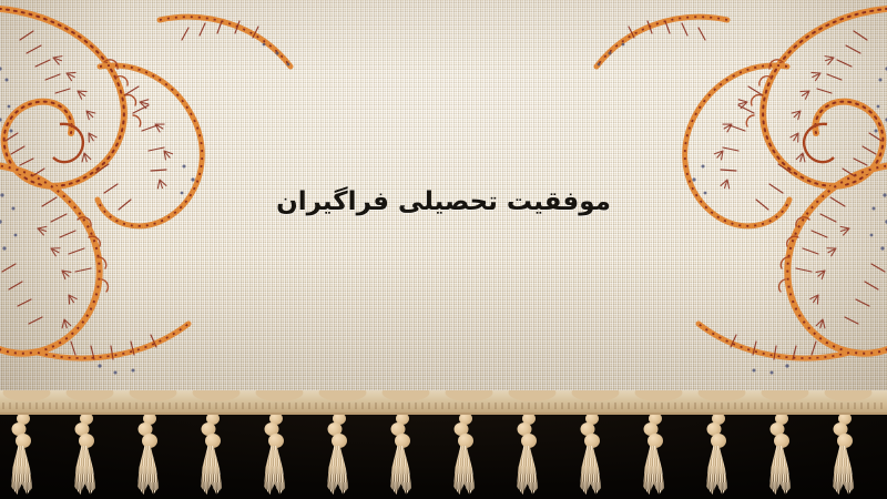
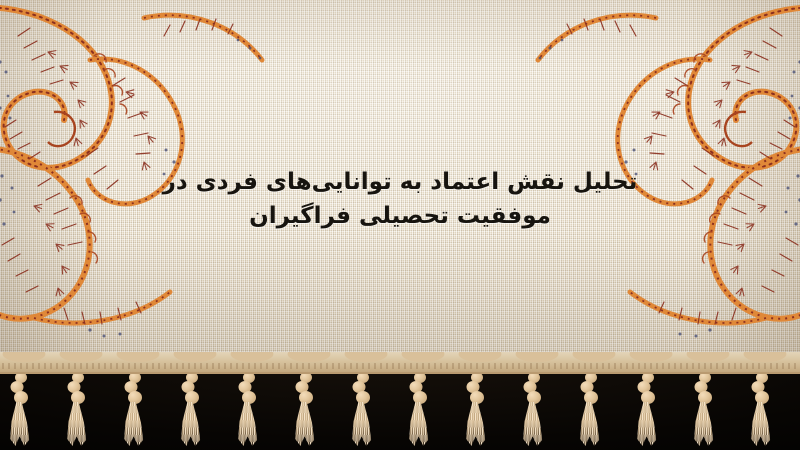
+ تحلیل نقش اعتماد به توانایی‌های فردی در
  موفقیت تحصیلی فراگیران
